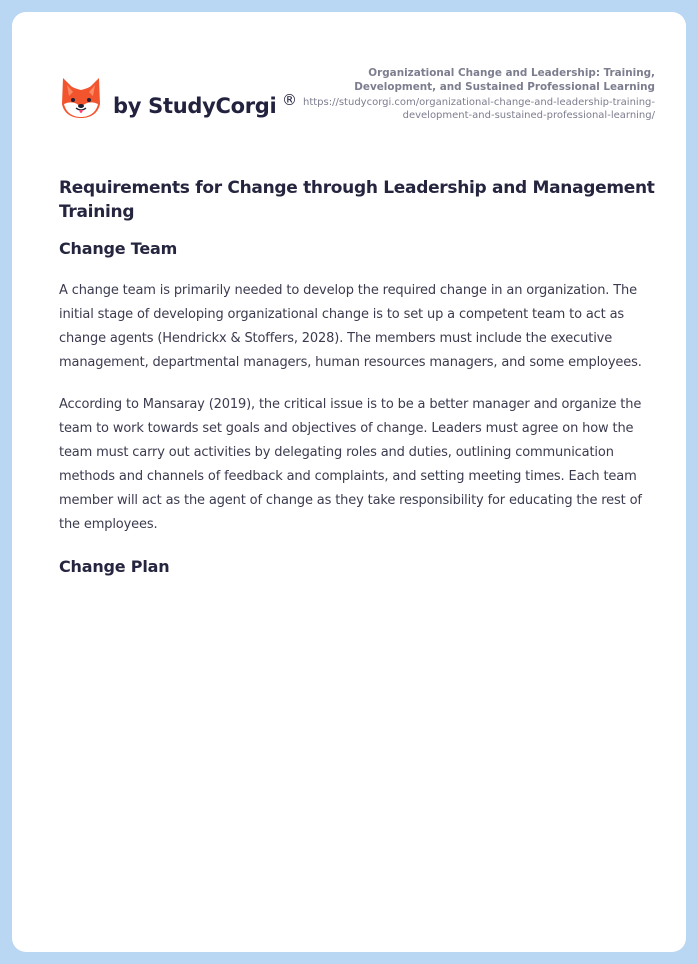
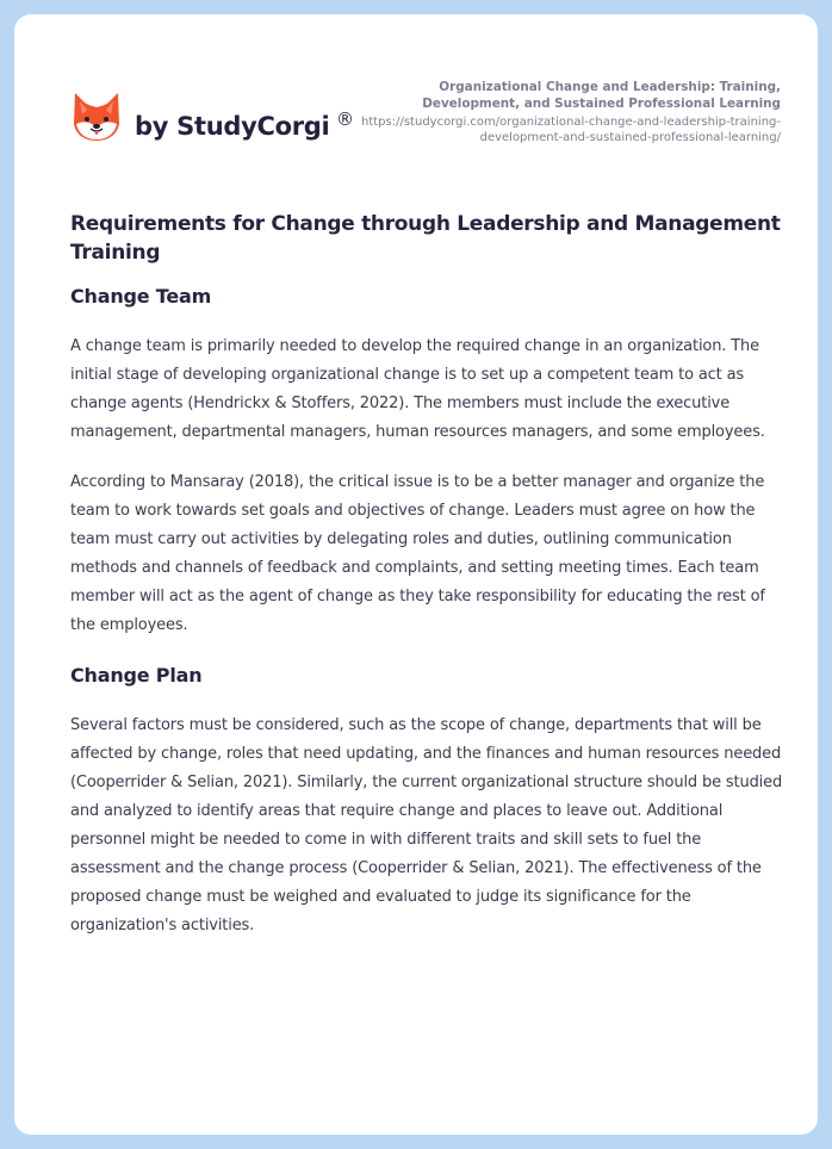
  by StudyCorgi
  ®
  Organizational Change and Leadership: Training, Development, and Sustained Professional Learning
  https://studycorgi.com/organizational-change-and-leadership-training-development-and-sustained-professional-learning/
  Requirements for Change through Leadership and Management Training
  Change Team
- A change team is primarily needed to develop the required change in an organization. The initial stage of developing organizational change is to set up a competent team to act as change agents (Hendrickx & Stoffers, 2028). The members must include the executive management, departmental managers, human resources managers, and some employees.
+ A change team is primarily needed to develop the required change in an organization. The initial stage of developing organizational change is to set up a competent team to act as change agents (Hendrickx & Stoffers, 2022). The members must include the executive management, departmental managers, human resources managers, and some employees.
- According to Mansaray (2019), the critical issue is to be a better manager and organize the team to work towards set goals and objectives of change. Leaders must agree on how the team must carry out activities by delegating roles and duties, outlining communication methods and channels of feedback and complaints, and setting meeting times. Each team member will act as the agent of change as they take responsibility for educating the rest of the employees.
+ According to Mansaray (2018), the critical issue is to be a better manager and organize the team to work towards set goals and objectives of change. Leaders must agree on how the team must carry out activities by delegating roles and duties, outlining communication methods and channels of feedback and complaints, and setting meeting times. Each team member will act as the agent of change as they take responsibility for educating the rest of the employees.
  Change Plan
+ Several factors must be considered, such as the scope of change, departments that will be affected by change, roles that need updating, and the finances and human resources needed (Cooperrider & Selian, 2021). Similarly, the current organizational structure should be studied and analyzed to identify areas that require change and places to leave out. Additional personnel might be needed to come in with different traits and skill sets to fuel the assessment and the change process (Cooperrider & Selian, 2021). The effectiveness of the proposed change must be weighed and evaluated to judge its significance for the organization's activities.
